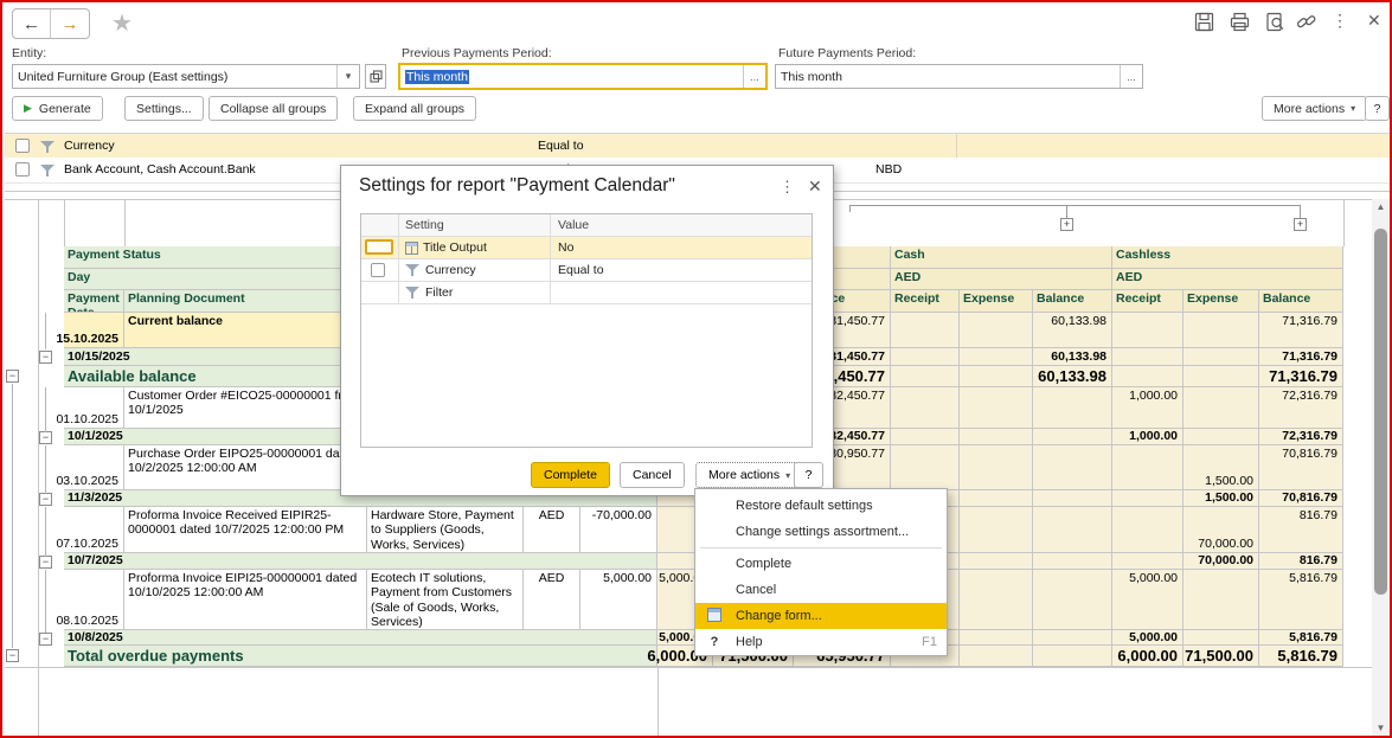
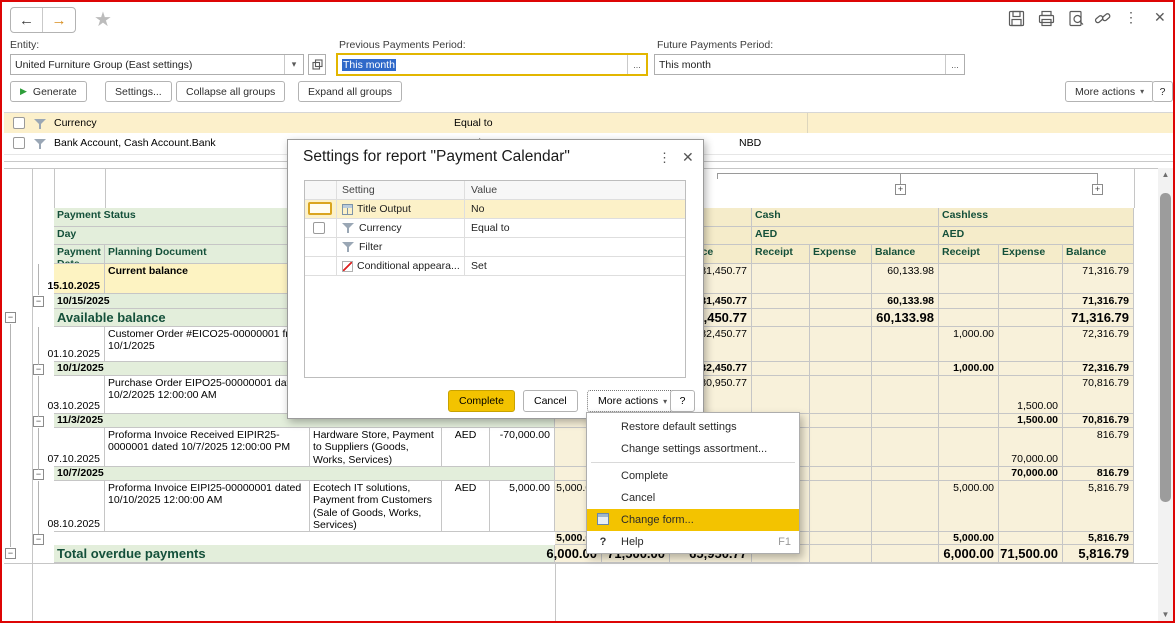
  ←
  →
  ★
  ⋮
  ✕
  Entity:
  Previous Payments Period:
  Future Payments Period:
  United Furniture Group (East settings)
  ▾
  This month
  ...
  This month
  ...
  ▶
  Generate
  Settings...
  Collapse all groups
  Expand all groups
  More actions
  ▾
  ?
  Currency
  Equal to
  Bank Account, Cash Account.Bank
  NBD
  +
  +
  Payment Status
  Day
  Cash
  Cashless
  AED
  AED
  Planning Document
  Receipt
  Expense
  Balance
  Receipt
  Expense
  Balance
  15.10.2025
  Current balance
  1,450.77
  60,133.98
  71,316.79
  10/15/2025
  1,450.77
  60,133.98
  71,316.79
  −
  Available balance
  ,450.77
  60,133.98
  71,316.79
  −
  01.10.2025
  Customer Order #EICO25-00000001 f 10/1/2025
  2,450.77
  1,000.00
  72,316.79
  10/1/2025
  2,450.77
  1,000.00
  72,316.79
  −
  03.10.2025
  Purchase Order EIPO25-00000001 da 10/2/2025 12:00:00 AM
  0,950.77
  1,500.00
  70,816.79
  11/3/2025
  1,500.00
  70,816.79
  −
  07.10.2025
  Proforma Invoice Received EIPIR25-0000001 dated 10/7/2025 12:00:00 PM
  Hardware Store, Payment to Suppliers (Goods, Works, Services)
  AED
  -70,000.00
  70,000.00
  816.79
  10/7/2025
  70,000.00
  816.79
  −
  08.10.2025
  Proforma Invoice EIPI25-00000001 dated 10/10/2025 12:00:00 AM
  Ecotech IT solutions, Payment from Customers (Sale of Goods, Works, Services)
  AED
  5,000.00
  5,000.
  5,000.00
  5,816.79
- 10/8/2025
  5,000.
  5,000.00
  5,816.79
  −
  Total overdue payments
  6,000.
  6,000.00
  71,500.00
  5,816.79
  −
  ▲
  ▼
  Settings for report "Payment Calendar"
  ⋮
  ✕
  Setting
  Value
  Title Output
  No
  Currency
  Equal to
  Filter
+ Conditional appeara...
+ Set
  Complete
  Cancel
  More actions
  ▾
  ?
  Restore default settings
  Change settings assortment...
  Complete
  Cancel
  Change form...
  ?
  Help
  F1
